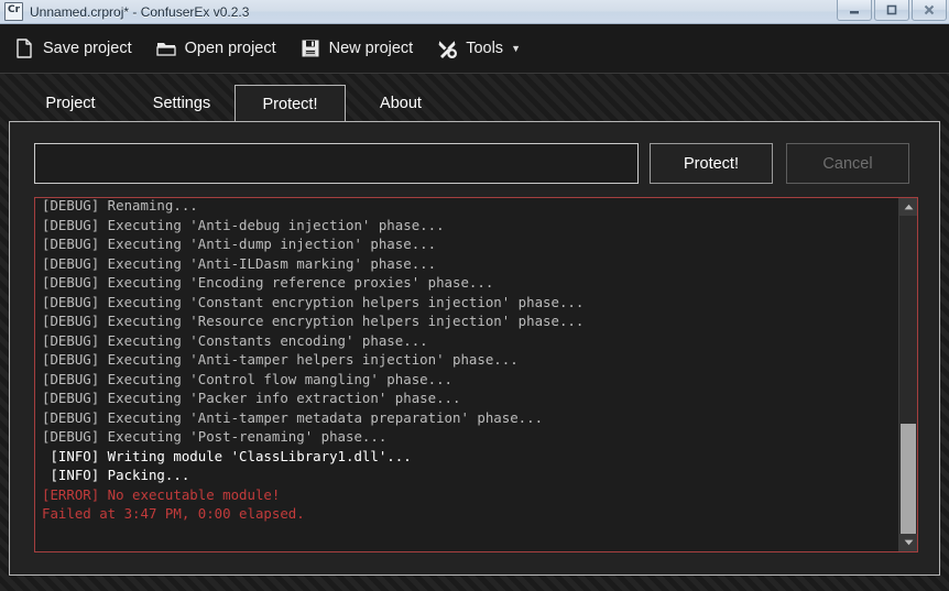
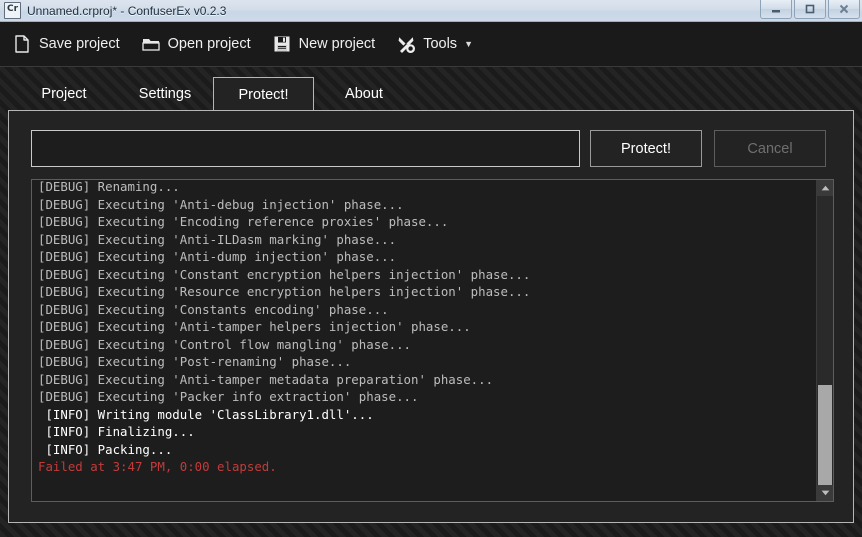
  Cr
  Unnamed.crproj* - ConfuserEx v0.2.3
  Save project
  Open project
  New project
  Tools
  ▼
  Project
  Settings
  Protect!
  About
  Protect!
  Cancel
  [DEBUG] Renaming...
  [DEBUG] Executing 'Anti-debug injection' phase...
- [DEBUG] Executing 'Anti-dump injection' phase...
+ [DEBUG] Executing 'Encoding reference proxies' phase...
  [DEBUG] Executing 'Anti-ILDasm marking' phase...
- [DEBUG] Executing 'Encoding reference proxies' phase...
+ [DEBUG] Executing 'Anti-dump injection' phase...
  [DEBUG] Executing 'Constant encryption helpers injection' phase...
  [DEBUG] Executing 'Resource encryption helpers injection' phase...
  [DEBUG] Executing 'Constants encoding' phase...
  [DEBUG] Executing 'Anti-tamper helpers injection' phase...
  [DEBUG] Executing 'Control flow mangling' phase...
- [DEBUG] Executing 'Packer info extraction' phase...
+ [DEBUG] Executing 'Post-renaming' phase...
  [DEBUG] Executing 'Anti-tamper metadata preparation' phase...
- [DEBUG] Executing 'Post-renaming' phase...
+ [DEBUG] Executing 'Packer info extraction' phase...
  [INFO] Writing module 'ClassLibrary1.dll'...
+ [INFO] Finalizing...
  [INFO] Packing...
- [ERROR] No executable module!
  Failed at 3:47 PM, 0:00 elapsed.
